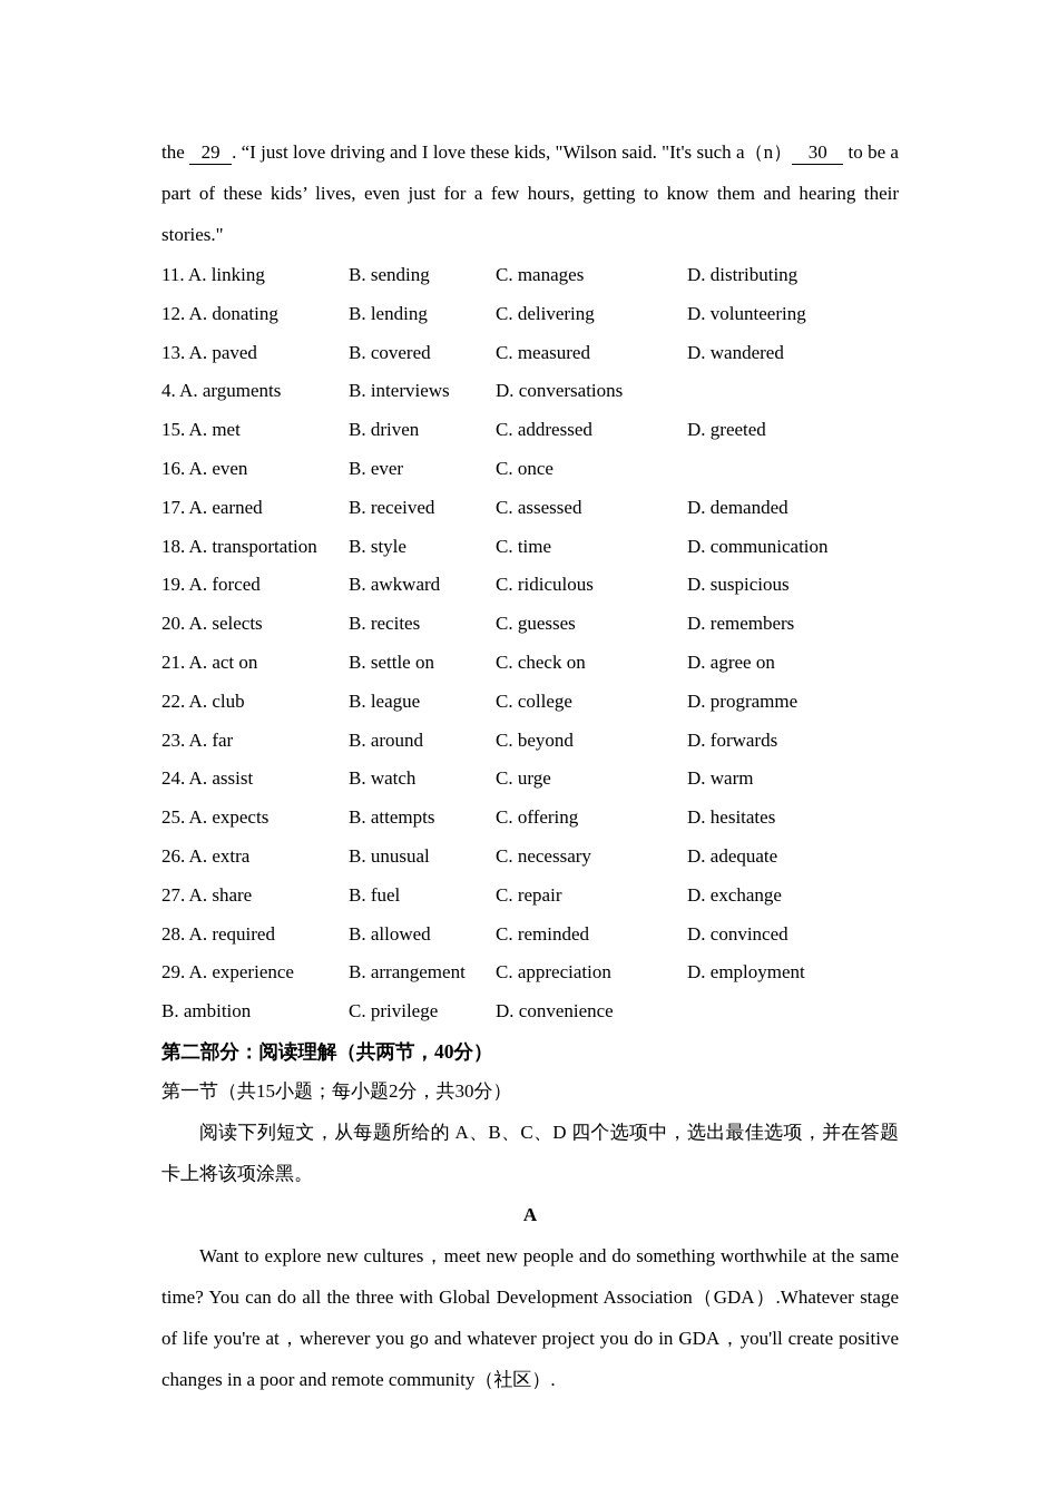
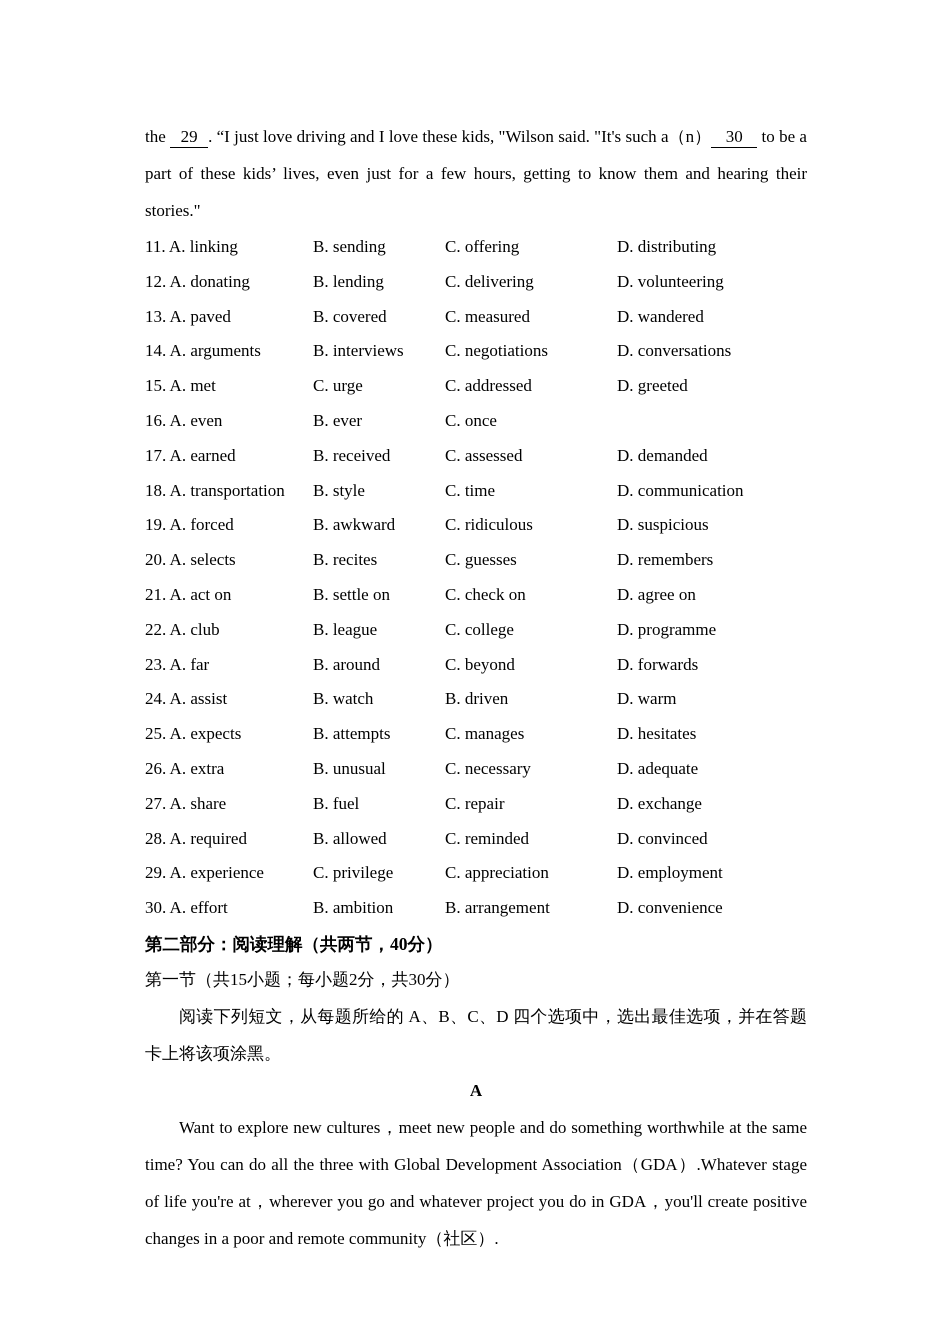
  the 29 . “I just love driving and I love these kids, "Wilson said. "It's such a（n） 30 to be a part of these kids’ lives, even just for a few hours, getting to know them and hearing their stories."
  11. A. linking
  B. sending
- C. manages
+ C. offering
  D. distributing
  12. A. donating
  B. lending
  C. delivering
  D. volunteering
  13. A. paved
  B. covered
  C. measured
  D. wandered
- 4. A. arguments
+ 14. A. arguments
  B. interviews
+ C. negotiations
  D. conversations
  15. A. met
- B. driven
+ C. urge
  C. addressed
  D. greeted
  16. A. even
  B. ever
  C. once
  17. A. earned
  B. received
  C. assessed
  D. demanded
  18. A. transportation
  B. style
  C. time
  D. communication
  19. A. forced
  B. awkward
  C. ridiculous
  D. suspicious
  20. A. selects
  B. recites
  C. guesses
  D. remembers
  21. A. act on
  B. settle on
  C. check on
  D. agree on
  22. A. club
  B. league
  C. college
  D. programme
  23. A. far
  B. around
  C. beyond
  D. forwards
  24. A. assist
  B. watch
- C. urge
+ B. driven
  D. warm
  25. A. expects
  B. attempts
- C. offering
+ C. manages
  D. hesitates
  26. A. extra
  B. unusual
  C. necessary
  D. adequate
  27. A. share
  B. fuel
  C. repair
  D. exchange
  28. A. required
  B. allowed
  C. reminded
  D. convinced
  29. A. experience
- B. arrangement
+ C. privilege
  C. appreciation
  D. employment
+ 30. A. effort
  B. ambition
- C. privilege
+ B. arrangement
  D. convenience
  第二部分：阅读理解（共两节，40分）
  第一节（共15小题；每小题2分，共30分）
  阅读下列短文，从每题所给的 A、B、C、D 四个选项中，选出最佳选项，并在答题卡上将该项涂黑。
  A
  Want to explore new cultures，meet new people and do something worthwhile at the same time? You can do all the three with Global Development Association（GDA）.Whatever stage of life you're at，wherever you go and whatever project you do in GDA，you'll create positive changes in a poor and remote community（社区）.
